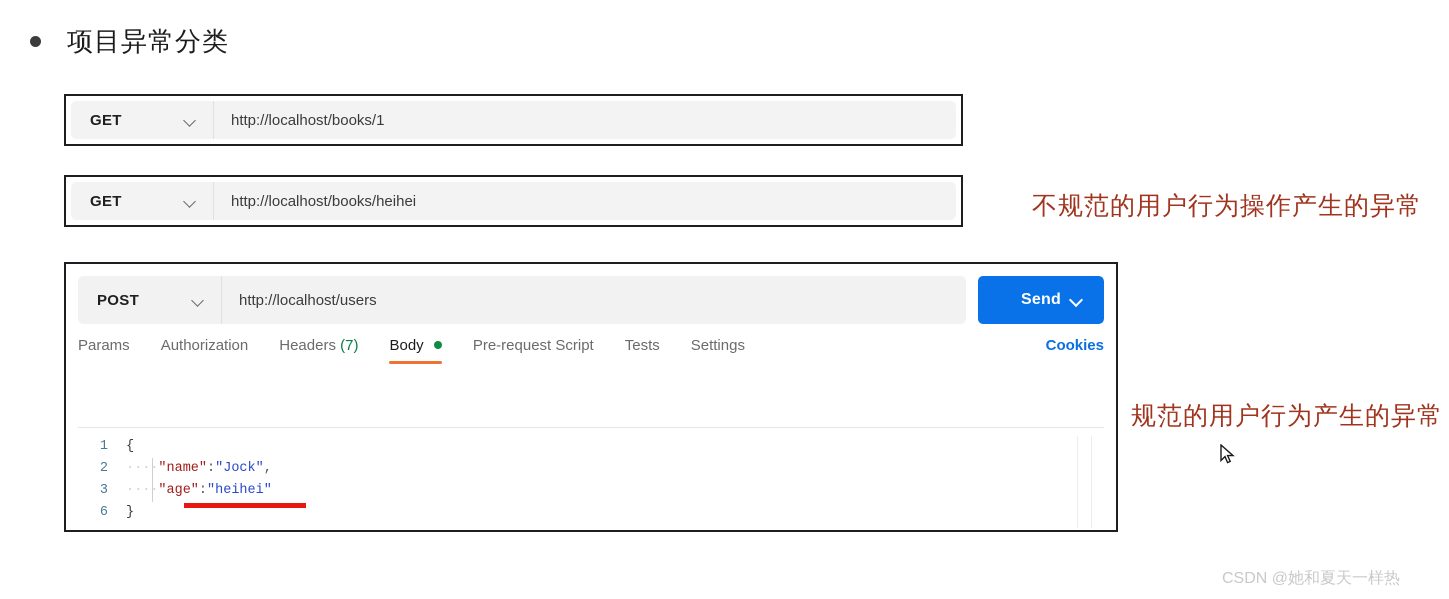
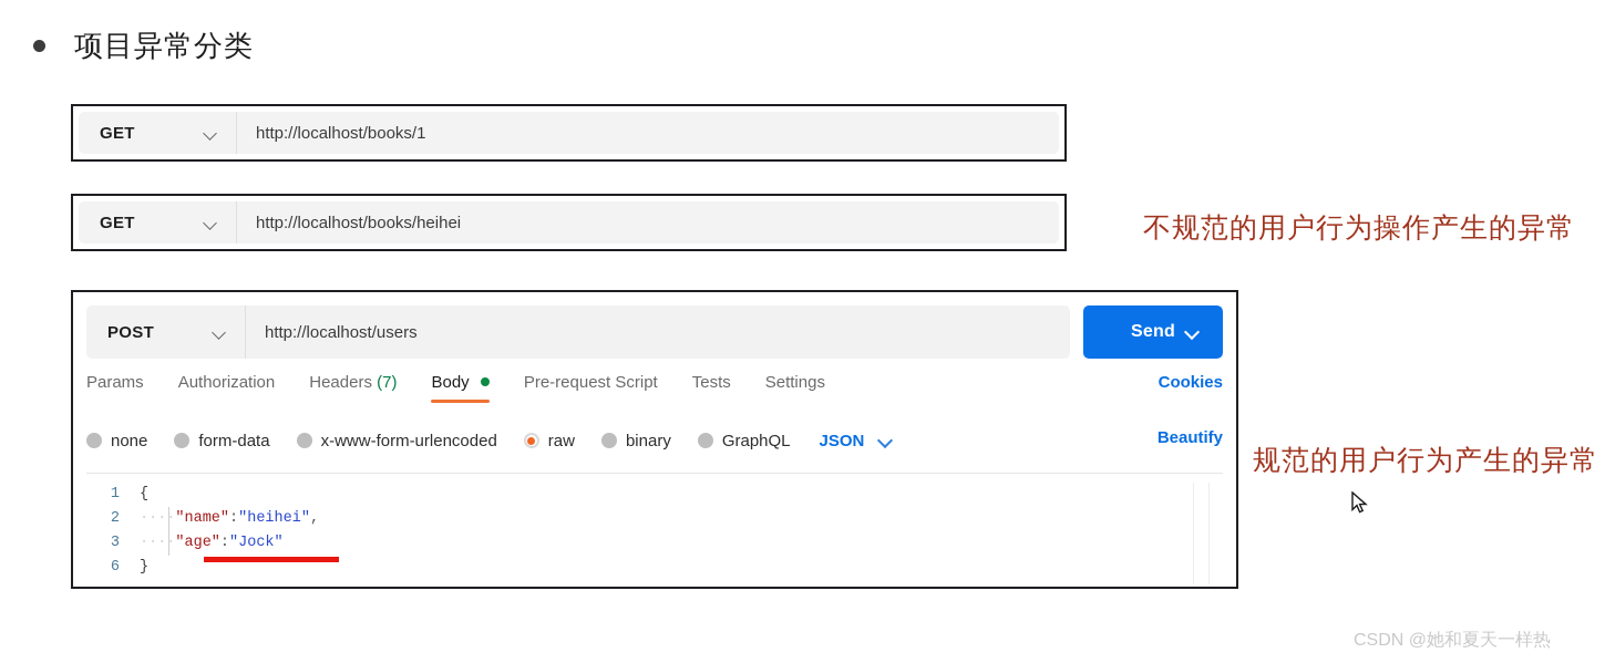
  项目异常分类
  GET
  http://localhost/books/1
  GET
  http://localhost/books/heihei
  POST
  http://localhost/users
  Send
  Params
  Authorization
  Headers (7)
  Body
  Pre-request Script
  Tests
  Settings
  Cookies
+ none
+ form-data
+ x-www-form-urlencoded
+ raw
+ binary
+ GraphQL
+ JSON
+ Beautify
  1
  {
  2
- ····"name":"Jock",
+ ····"name":"heihei",
  3
- ····"age":"heihei"
+ ····"age":"Jock"
  6
  }
  不规范的用户行为操作产生的异常
  规范的用户行为产生的异常
  CSDN @她和夏天一样热
